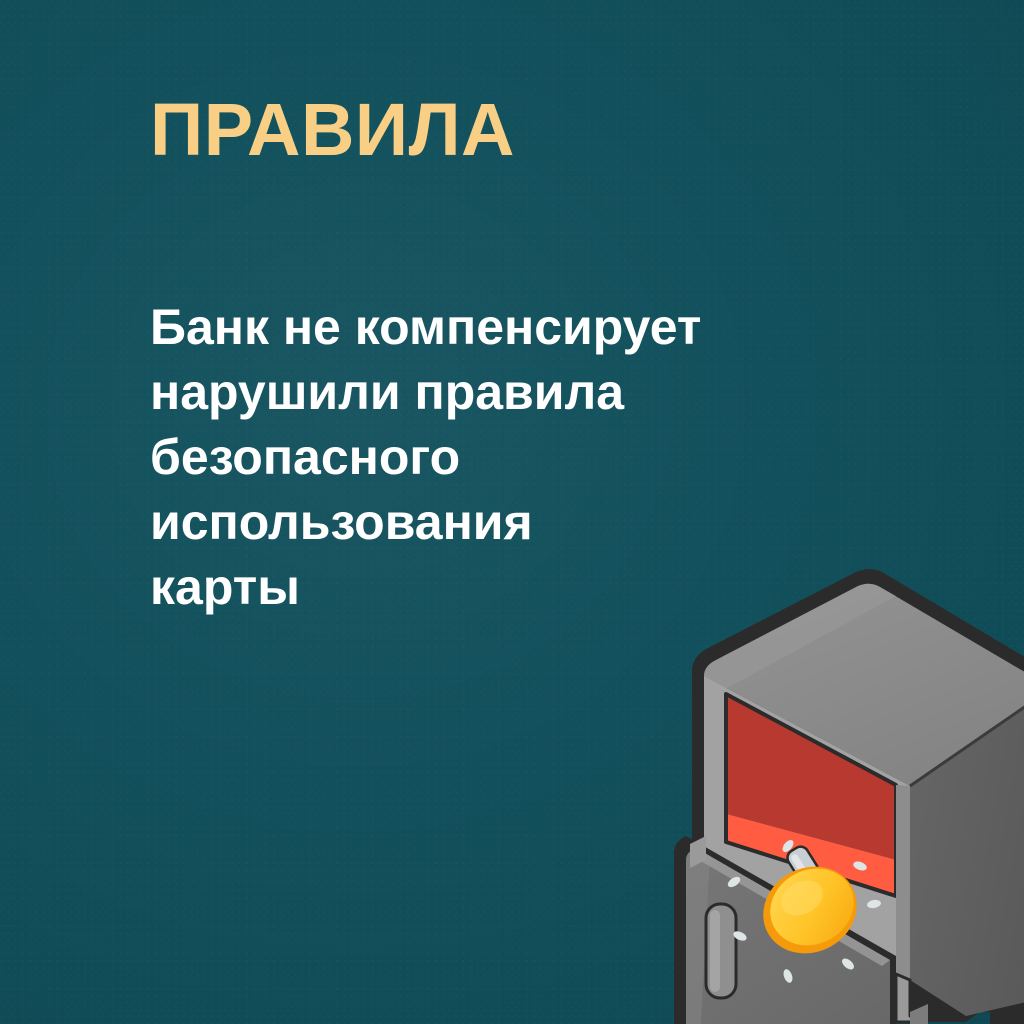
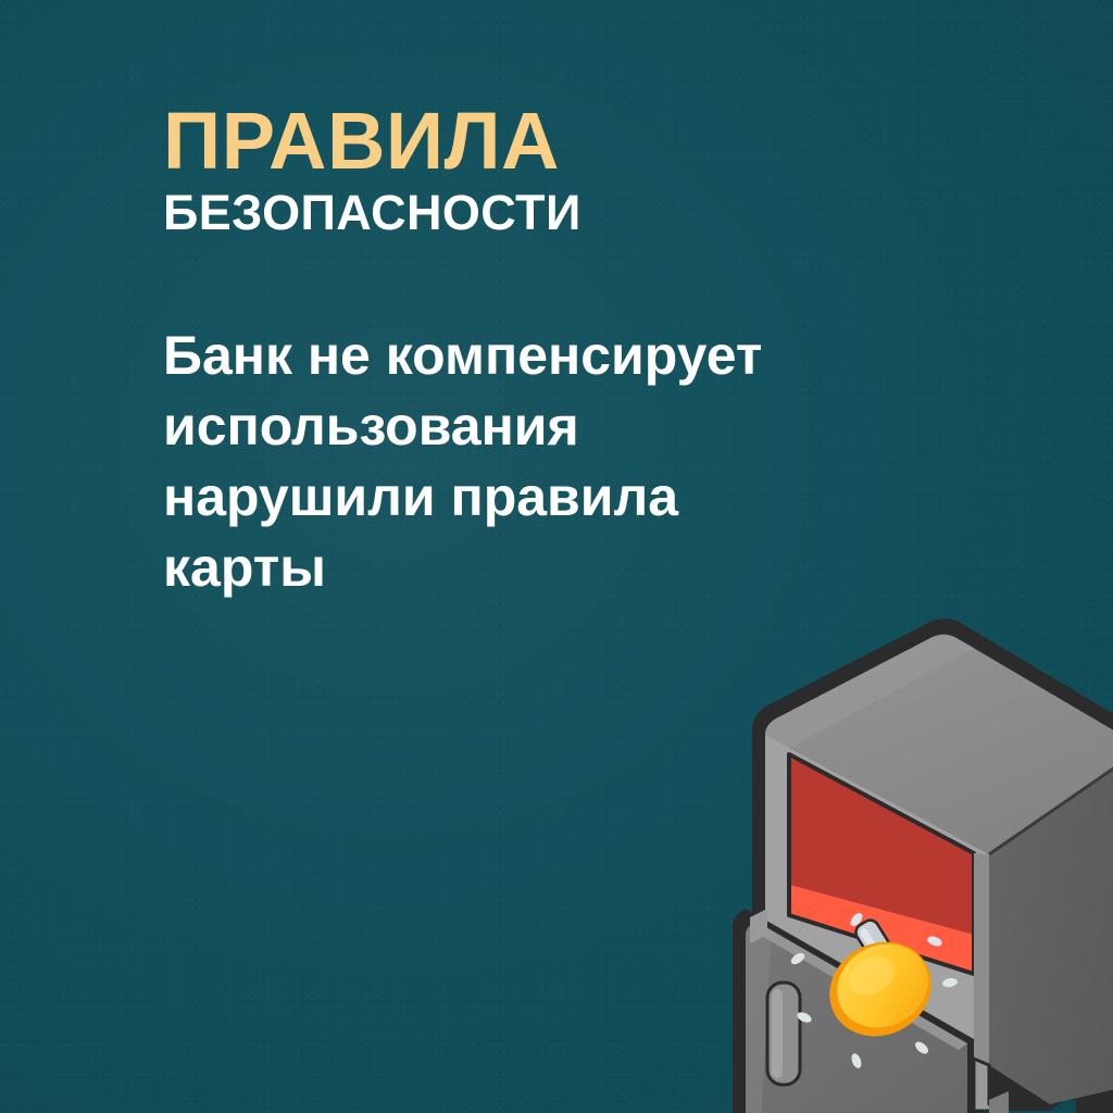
  ПРАВИЛА
+ БЕЗОПАСНОСТИ
  Банк не компенсирует
- нарушили правила
+ использования
- безопасного
- использования
+ нарушили правила
  карты
